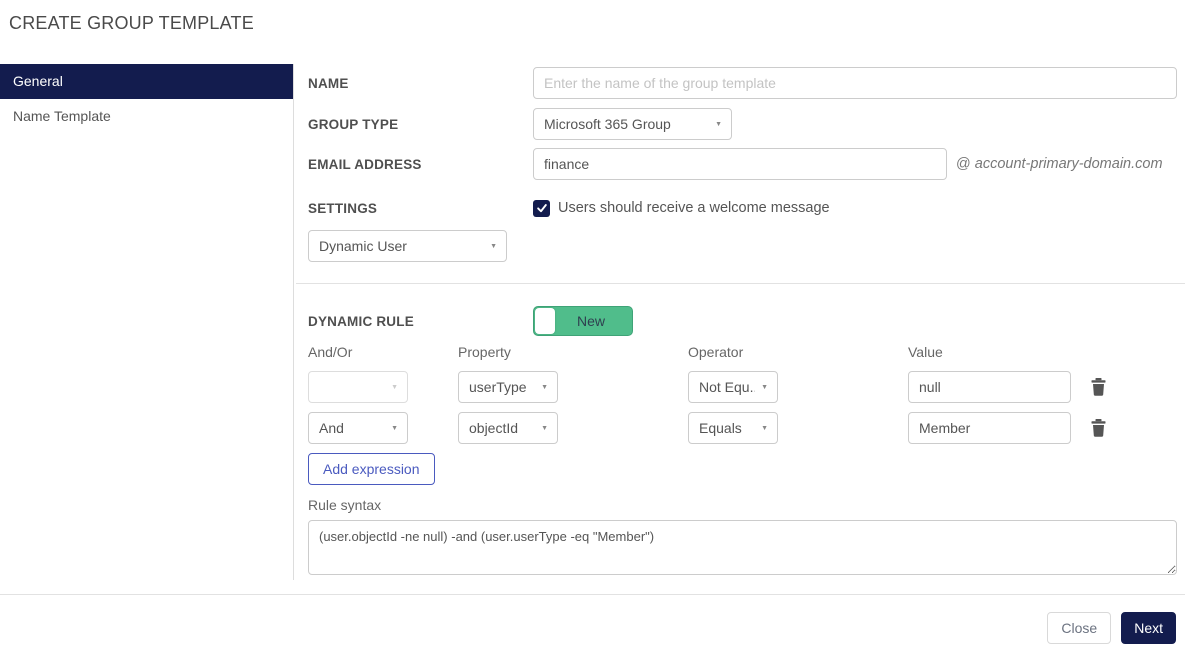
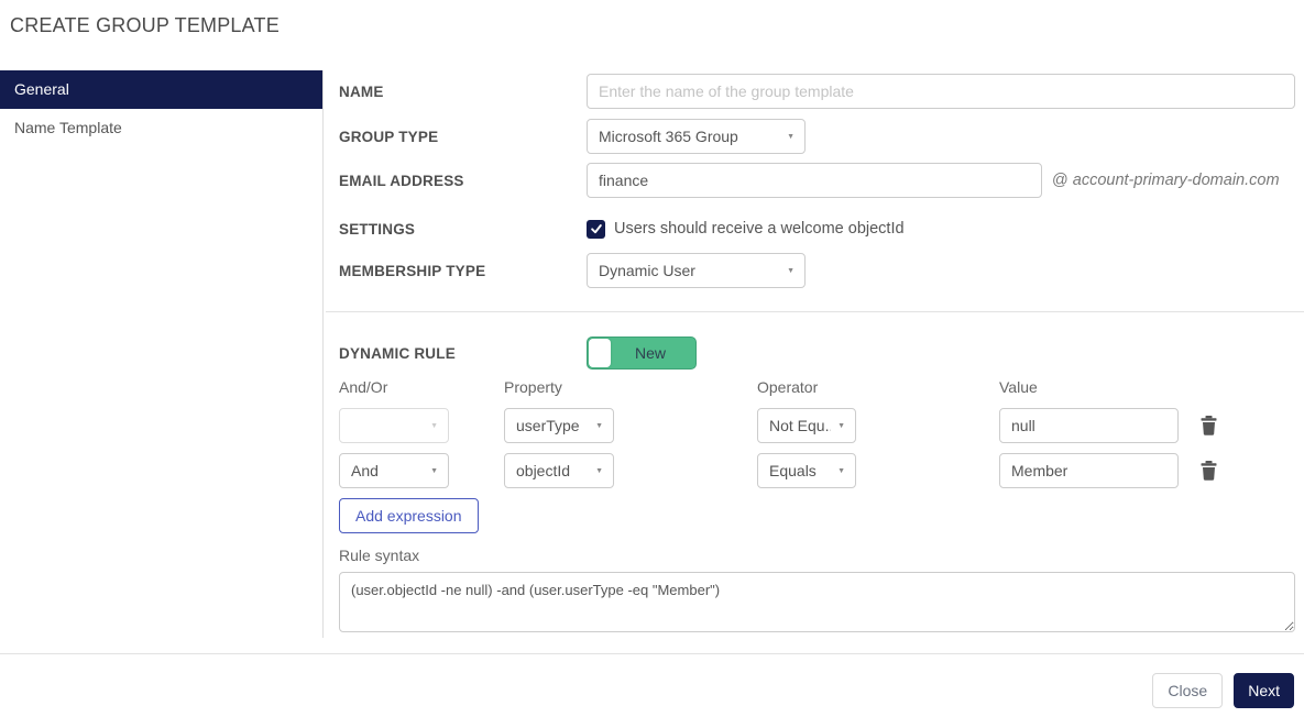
  CREATE GROUP TEMPLATE
  General
  Name Template
  NAME
  Enter the name of the group template
  GROUP TYPE
  Microsoft 365 Group
  EMAIL ADDRESS
  finance
  @ account-primary-domain.com
  SETTINGS
- Users should receive a welcome message
+ Users should receive a welcome objectId
+ MEMBERSHIP TYPE
  Dynamic User
  DYNAMIC RULE
  New
  And/Or
  Property
  Operator
  Value
  userType
  Not Equ.
  null
  And
  objectId
  Equals
  Member
  Add expression
  Rule syntax
  (user.objectId -ne null) -and (user.userType -eq "Member")
  Close
  Next
